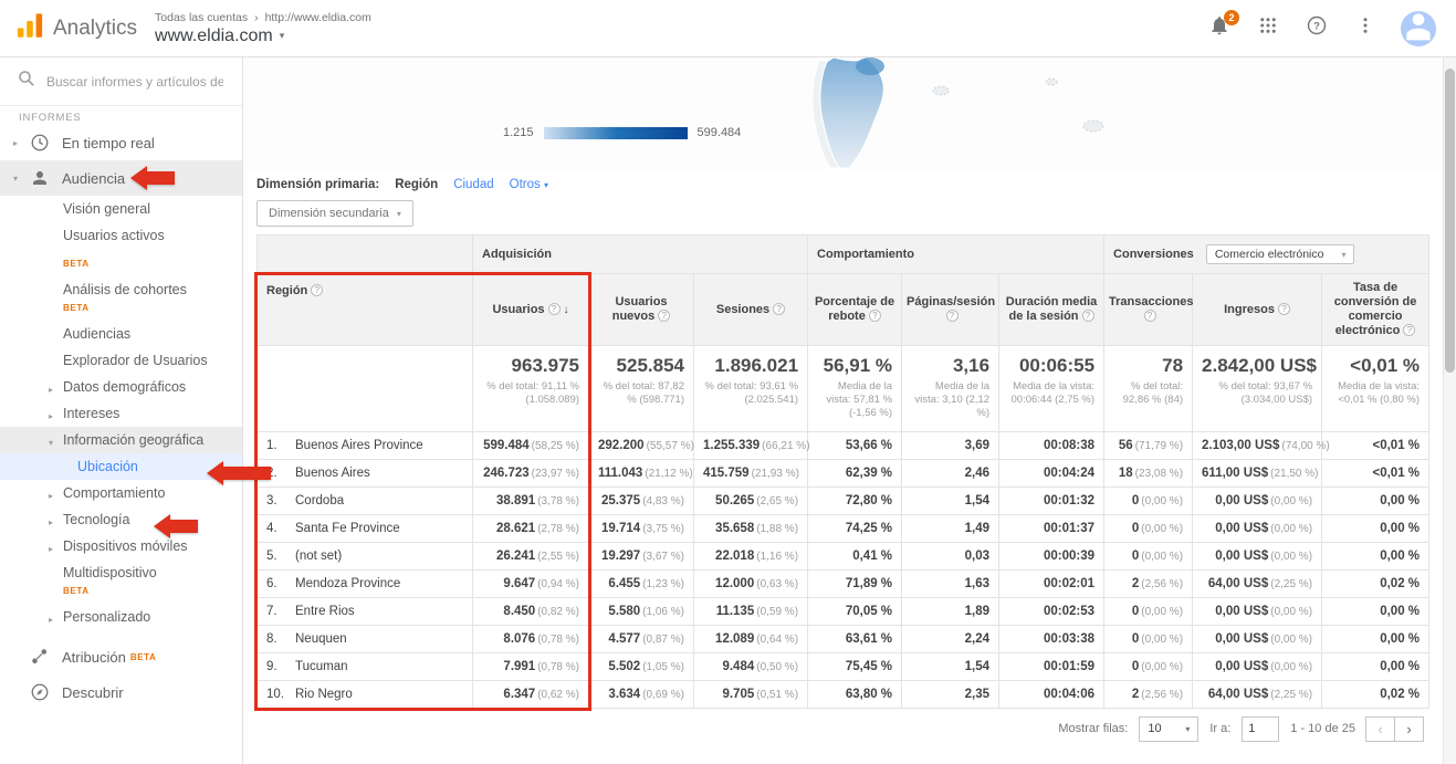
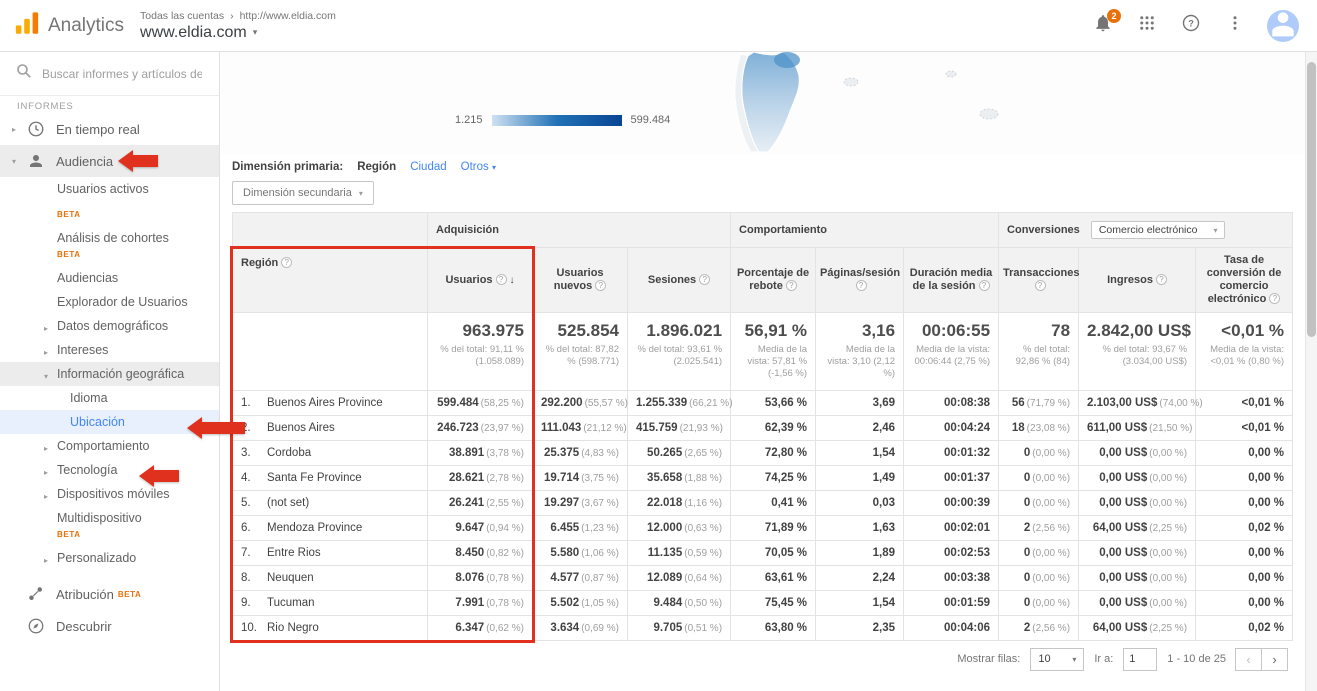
  Analytics
  Todas las cuentas
  ›
  http://www.eldia.com
  www.eldia.com
  ▾
  2
  ?
  Buscar informes y artículos de
  INFORMES
  ▸
  En tiempo real
  ▾
  Audiencia
- Visión general
  Usuarios activos
  BETA
  Análisis de cohortes
  BETA
  Audiencias
  Explorador de Usuarios
  ▸
  Datos demográficos
  ▸
  Intereses
  ▾
  Información geográfica
+ Idioma
  Ubicación
  ▸
  Comportamiento
  ▸
  Tecnología
  ▸
  Dispositivos móviles
  Multidispositivo
  BETA
  ▸
  Personalizado
  Atribución
  BETA
  Descubrir
  1.215
  599.484
  Dimensión primaria:
  Región
  Ciudad
  Otros ▾
  Dimensión secundaria
  ▾
  Región ?	Adquisición	Comportamiento	Conversiones Comercio electrónico ▾
  Usuarios ? ↓	Usuarios nuevos ?	Sesiones ?	Porcentaje de rebote ?	Páginas/sesión?	Duración media de la sesión ?	Transacciones?	Ingresos ?	Tasa de conversión de comercio electrónico ?
  	963.975% del total: 91,11 % (1.058.089)	525.854% del total: 87,82 % (598.771)	1.896.021% del total: 93,61 % (2.025.541)	56,91 %Media de la vista: 57,81 % (-1,56 %)	3,16Media de la vista: 3,10 (2,12 %)	00:06:55Media de la vista: 00:06:44 (2,75 %)	78% del total: 92,86 % (84)	2.842,00 US$% del total: 93,67 % (3.034,00 US$)	<0,01 %Media de la vista: <0,01 % (0,80 %)
  1. Buenos Aires Province	599.484 (58,25 %)	292.200 (55,57 %)	1.255.339 (66,21 %)	53,66 %	3,69	00:08:38	56 (71,79 %)	2.103,00 US$ (74,00 %)	<0,01 %
  . Buenos Aires	246.723 (23,97 %)	111.043 (21,12 %)	415.759 (21,93 %)	62,39 %	2,46	00:04:24	18 (23,08 %)	611,00 US$ (21,50 %)	<0,01 %
  3. Cordoba	38.891 (3,78 %)	25.375 (4,83 %)	50.265 (2,65 %)	72,80 %	1,54	00:01:32	0 (0,00 %)	0,00 US$ (0,00 %)	0,00 %
  4. Santa Fe Province	28.621 (2,78 %)	19.714 (3,75 %)	35.658 (1,88 %)	74,25 %	1,49	00:01:37	0 (0,00 %)	0,00 US$ (0,00 %)	0,00 %
  5. (not set)	26.241 (2,55 %)	19.297 (3,67 %)	22.018 (1,16 %)	0,41 %	0,03	00:00:39	0 (0,00 %)	0,00 US$ (0,00 %)	0,00 %
  6. Mendoza Province	9.647 (0,94 %)	6.455 (1,23 %)	12.000 (0,63 %)	71,89 %	1,63	00:02:01	2 (2,56 %)	64,00 US$ (2,25 %)	0,02 %
  7. Entre Rios	8.450 (0,82 %)	5.580 (1,06 %)	11.135 (0,59 %)	70,05 %	1,89	00:02:53	0 (0,00 %)	0,00 US$ (0,00 %)	0,00 %
  8. Neuquen	8.076 (0,78 %)	4.577 (0,87 %)	12.089 (0,64 %)	63,61 %	2,24	00:03:38	0 (0,00 %)	0,00 US$ (0,00 %)	0,00 %
  9. Tucuman	7.991 (0,78 %)	5.502 (1,05 %)	9.484 (0,50 %)	75,45 %	1,54	00:01:59	0 (0,00 %)	0,00 US$ (0,00 %)	0,00 %
  10. Rio Negro	6.347 (0,62 %)	3.634 (0,69 %)	9.705 (0,51 %)	63,80 %	2,35	00:04:06	2 (2,56 %)	64,00 US$ (2,25 %)	0,02 %
  Mostrar filas:
  10
  ▾
  Ir a:
  1
  1 - 10 de 25
  ‹
  ›
